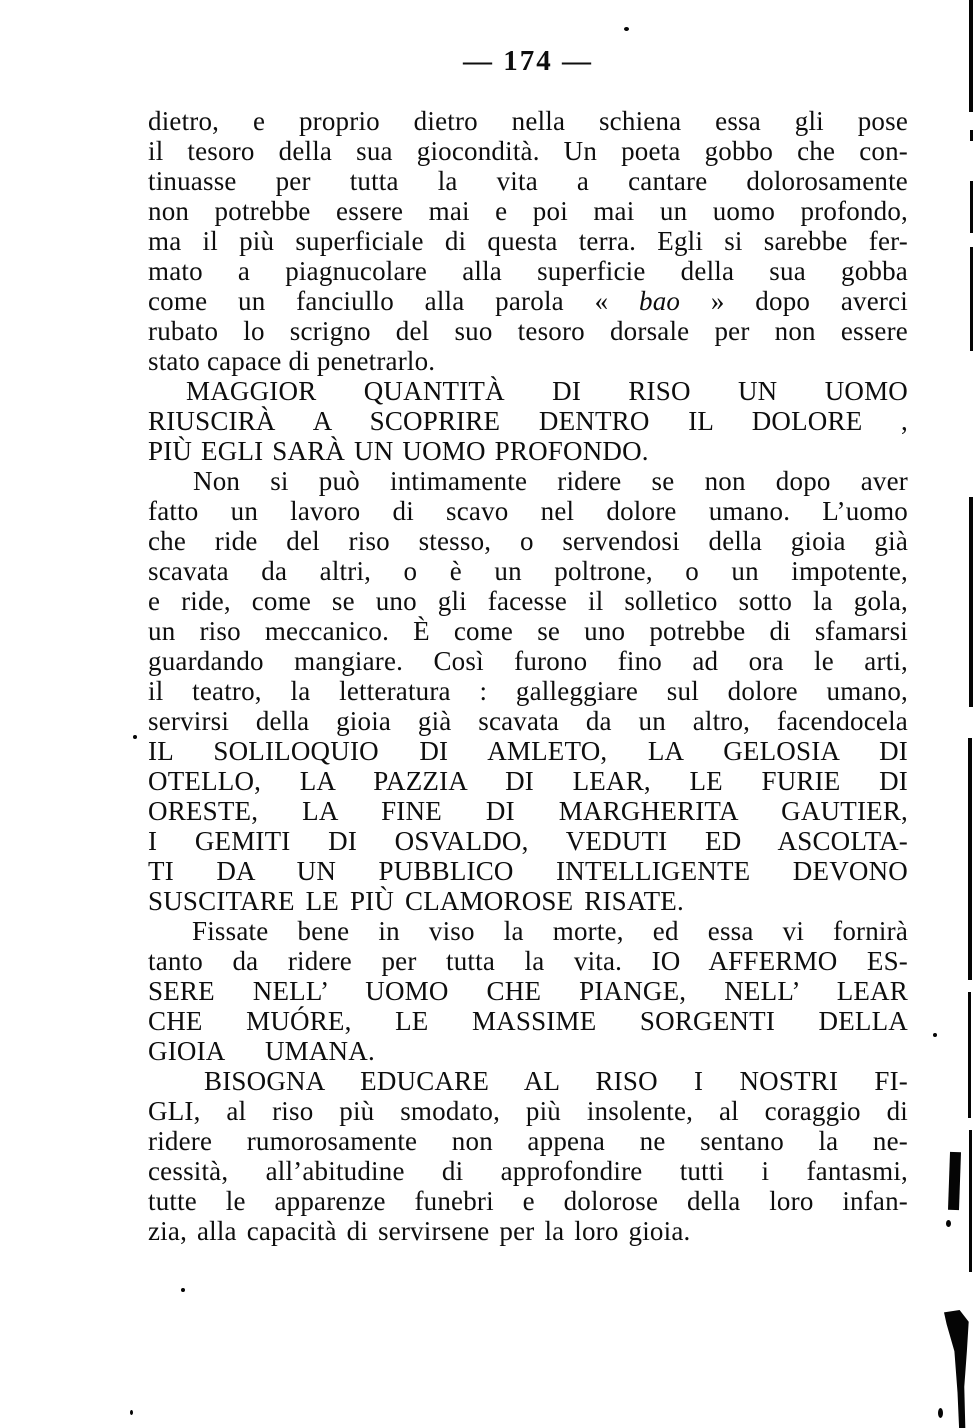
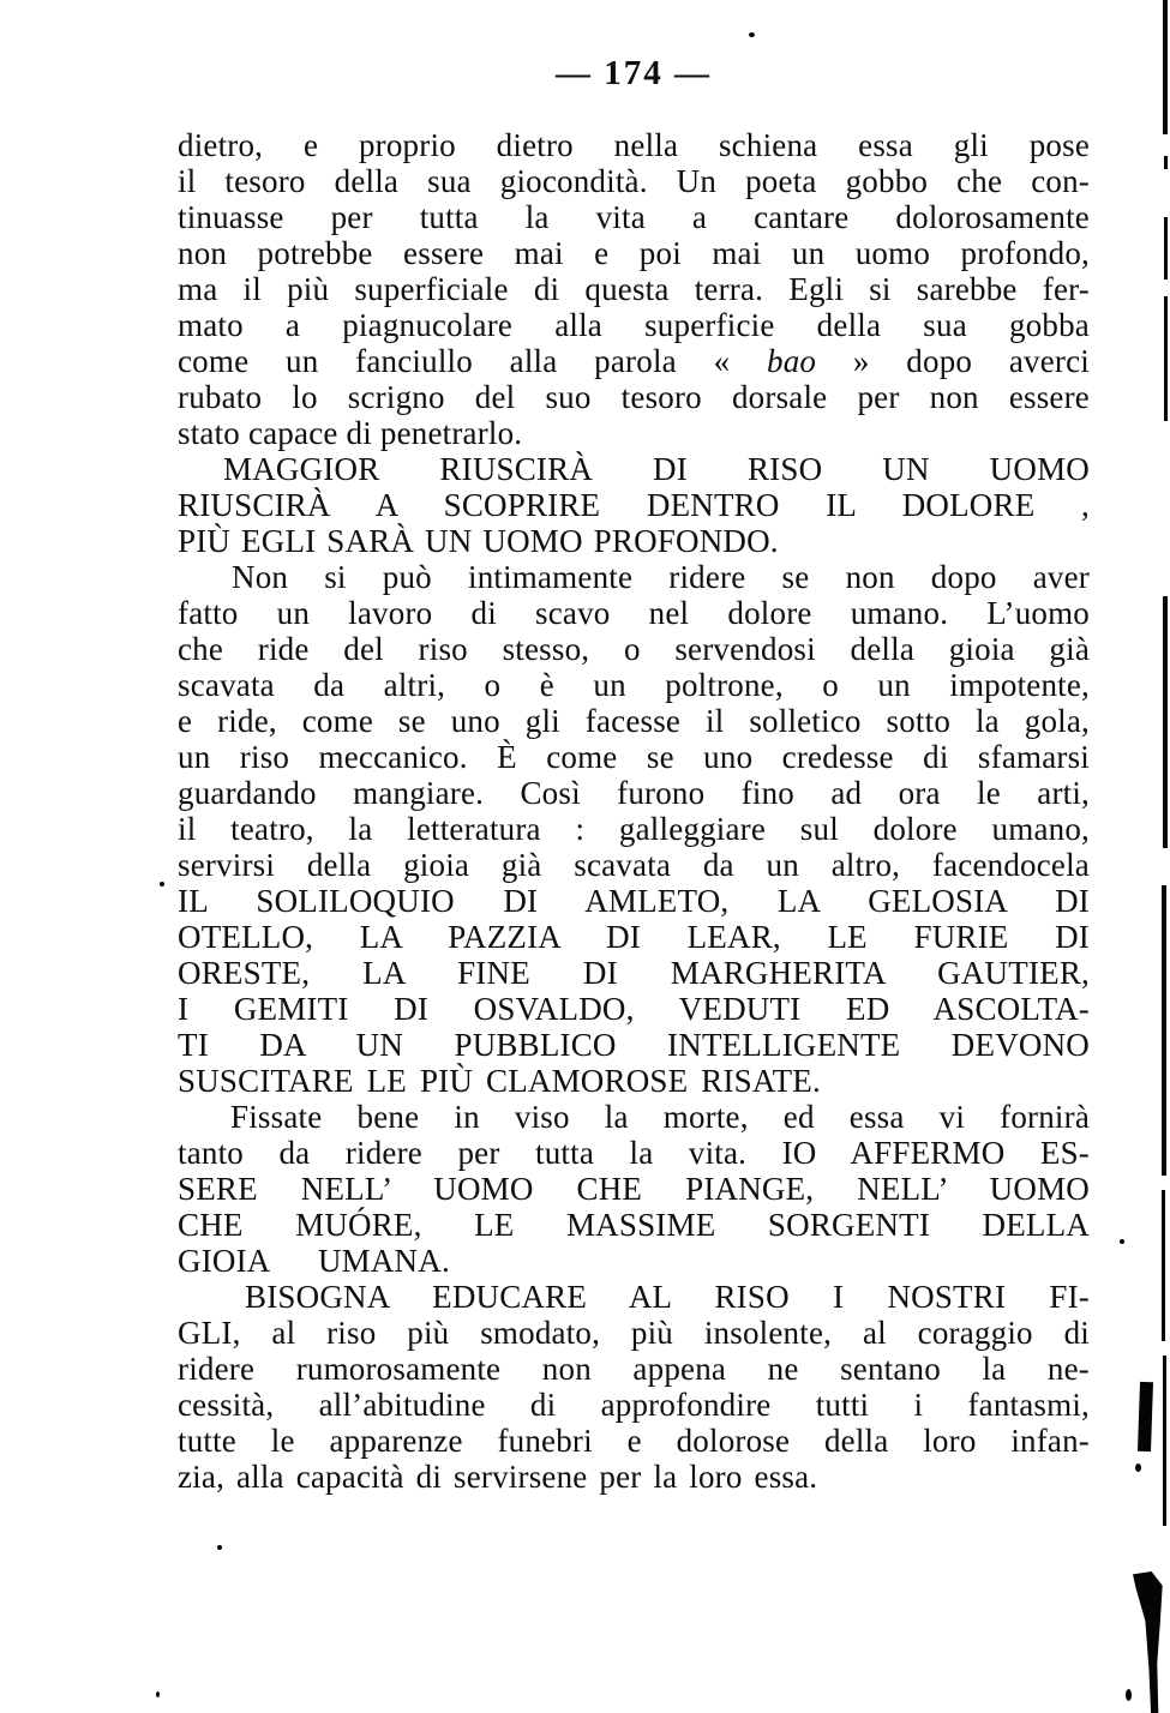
  — 174 —
  dietro, e proprio dietro nella schiena essa gli pose
  il tesoro della sua giocondità. Un poeta gobbo che con-
  tinuasse per tutta la vita a cantare dolorosamente
  non potrebbe essere mai e poi mai un uomo profondo,
  ma il più superficiale di questa terra. Egli si sarebbe fer-
  mato a piagnucolare alla superficie della sua gobba
  come un fanciullo alla parola « bao » dopo averci
  rubato lo scrigno del suo tesoro dorsale per non essere
  stato capace di penetrarlo.
- MAGGIOR QUANTITÀ DI RISO UN UOMO
+ MAGGIOR RIUSCIRÀ DI RISO UN UOMO
  RIUSCIRÀ A SCOPRIRE DENTRO IL DOLORE ,
  PIÙ EGLI SARÀ UN UOMO PROFONDO.
  Non si può intimamente ridere se non dopo aver
  fatto un lavoro di scavo nel dolore umano. L’uomo
  che ride del riso stesso, o servendosi della gioia già
  scavata da altri, o è un poltrone, o un impotente,
  e ride, come se uno gli facesse il solletico sotto la gola,
- un riso meccanico. È come se uno potrebbe di sfamarsi
+ un riso meccanico. È come se uno credesse di sfamarsi
  guardando mangiare. Così furono fino ad ora le arti,
  il teatro, la letteratura : galleggiare sul dolore umano,
  servirsi della gioia già scavata da un altro, facendocela
  IL SOLILOQUIO DI AMLETO, LA GELOSIA DI
  OTELLO, LA PAZZIA DI LEAR, LE FURIE DI
  ORESTE, LA FINE DI MARGHERITA GAUTIER,
  I GEMITI DI OSVALDO, VEDUTI ED ASCOLTA-
  TI DA UN PUBBLICO INTELLIGENTE DEVONO
  SUSCITARE LE PIÙ CLAMOROSE RISATE.
  Fissate bene in viso la morte, ed essa vi fornirà
  tanto da ridere per tutta la vita. IO AFFERMO ES-
- SERE NELL’ UOMO CHE PIANGE, NELL’ LEAR
+ SERE NELL’ UOMO CHE PIANGE, NELL’ UOMO
  CHE MUÓRE, LE MASSIME SORGENTI DELLA
  GIOIA UMANA.
  BISOGNA EDUCARE AL RISO I NOSTRI FI-
  GLI, al riso più smodato, più insolente, al coraggio di
  ridere rumorosamente non appena ne sentano la ne-
  cessità, all’abitudine di approfondire tutti i fantasmi,
  tutte le apparenze funebri e dolorose della loro infan-
- zia, alla capacità di servirsene per la loro gioia.
+ zia, alla capacità di servirsene per la loro essa.
